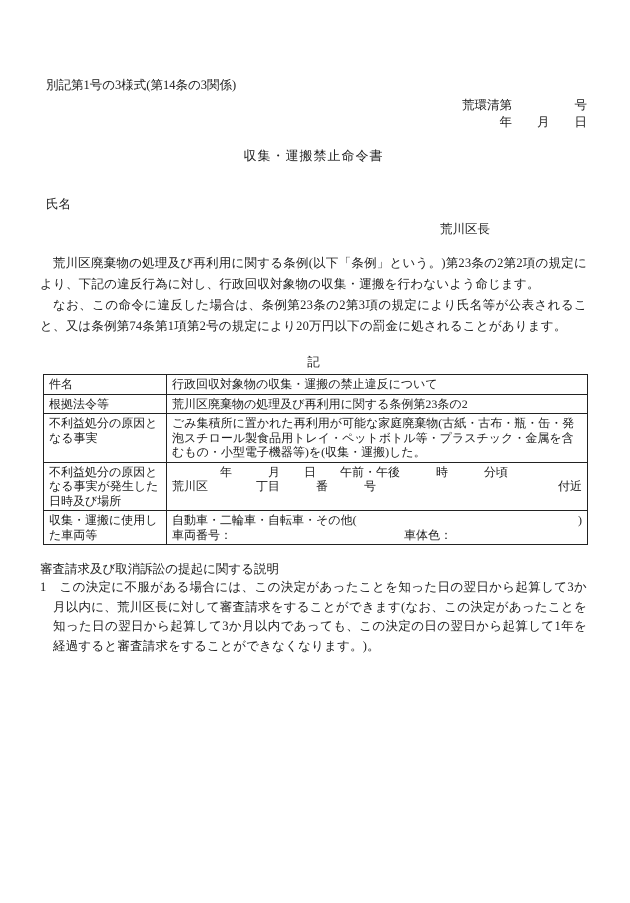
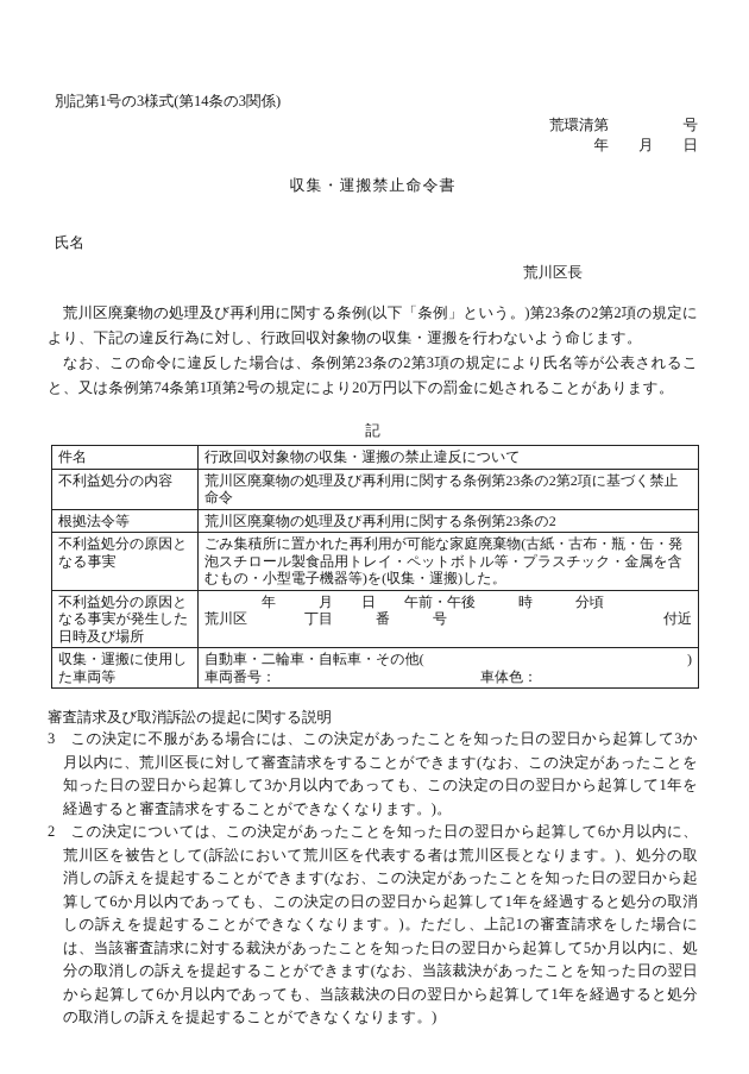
  別記第1号の3様式(第14条の3関係)
  荒環清第 号
  年 月 日
  収集・運搬禁止命令書
  氏名
  荒川区長
  荒川区廃棄物の処理及び再利用に関する条例(以下「条例」という。)第23条の2第2項の規定により、下記の違反行為に対し、行政回収対象物の収集・運搬を行わないよう命じます。
  なお、この命令に違反した場合は、条例第23条の2第3項の規定により氏名等が公表されること、又は条例第74条第1項第2号の規定により20万円以下の罰金に処されることがあります。
  記
  件名	行政回収対象物の収集・運搬の禁止違反について
+ 不利益処分の内容	荒川区廃棄物の処理及び再利用に関する条例第23条の2第2項に基づく禁止命令
  根拠法令等	荒川区廃棄物の処理及び再利用に関する条例第23条の2
  不利益処分の原因となる事実	ごみ集積所に置かれた再利用が可能な家庭廃棄物(古紙・古布・瓶・缶・発泡スチロール製食品用トレイ・ペットボトル等・プラスチック・金属を含むもの・小型電子機器等)を(収集・運搬)した。
  不利益処分の原因となる事実が発生した日時及び場所	年 月 日 午前・午後 時 分頃 荒川区 丁目 番 号 付近
  収集・運搬に使用した車両等	自動車・二輪車・自転車・その他( ) 車両番号： 車体色：
  審査請求及び取消訴訟の提起に関する説明
- 1 この決定に不服がある場合には、この決定があったことを知った日の翌日から起算して3か月以内に、荒川区長に対して審査請求をすることができます(なお、この決定があったことを知った日の翌日から起算して3か月以内であっても、この決定の日の翌日から起算して1年を経過すると審査請求をすることができなくなります。)。
+ 3 この決定に不服がある場合には、この決定があったことを知った日の翌日から起算して3か月以内に、荒川区長に対して審査請求をすることができます(なお、この決定があったことを知った日の翌日から起算して3か月以内であっても、この決定の日の翌日から起算して1年を経過すると審査請求をすることができなくなります。)。
+ 2 この決定については、この決定があったことを知った日の翌日から起算して6か月以内に、荒川区を被告として(訴訟において荒川区を代表する者は荒川区長となります。)、処分の取消しの訴えを提起することができます(なお、この決定があったことを知った日の翌日から起算して6か月以内であっても、この決定の日の翌日から起算して1年を経過すると処分の取消しの訴えを提起することができなくなります。)。ただし、上記1の審査請求をした場合には、当該審査請求に対する裁決があったことを知った日の翌日から起算して5か月以内に、処分の取消しの訴えを提起することができます(なお、当該裁決があったことを知った日の翌日から起算して6か月以内であっても、当該裁決の日の翌日から起算して1年を経過すると処分の取消しの訴えを提起することができなくなります。)
